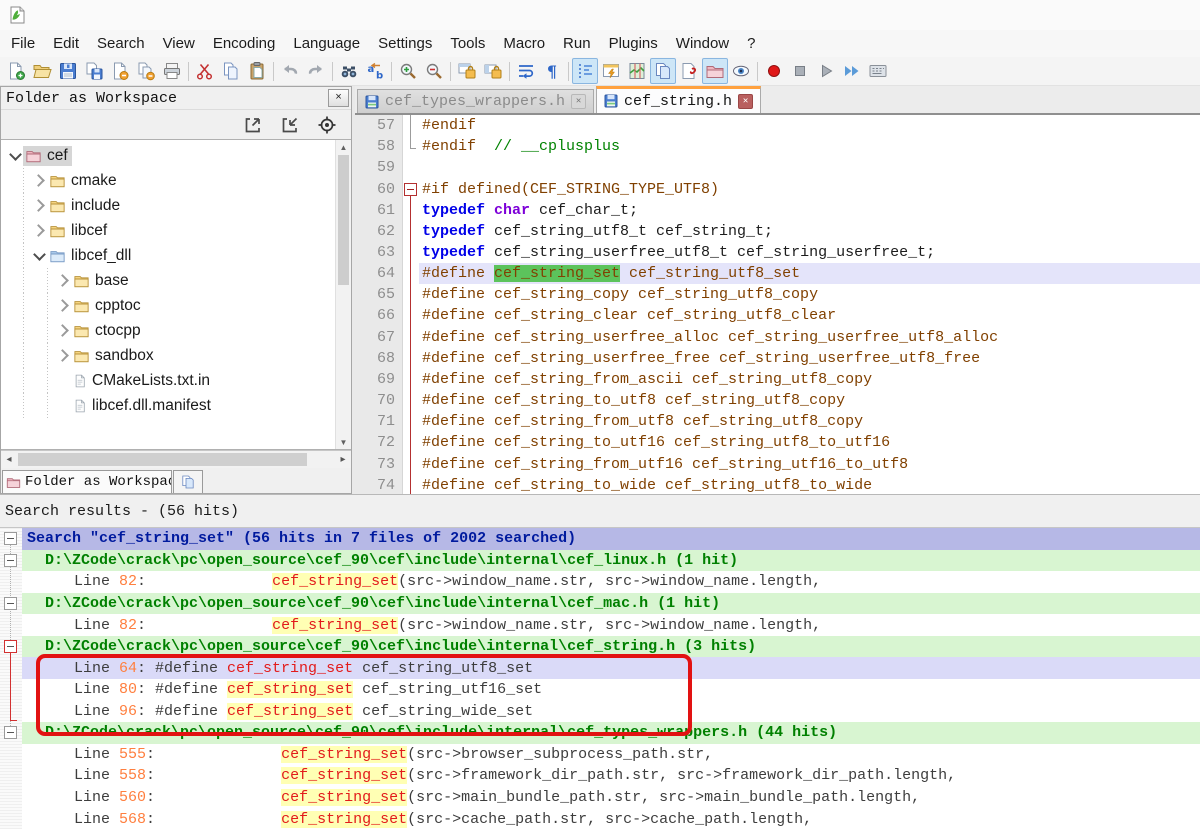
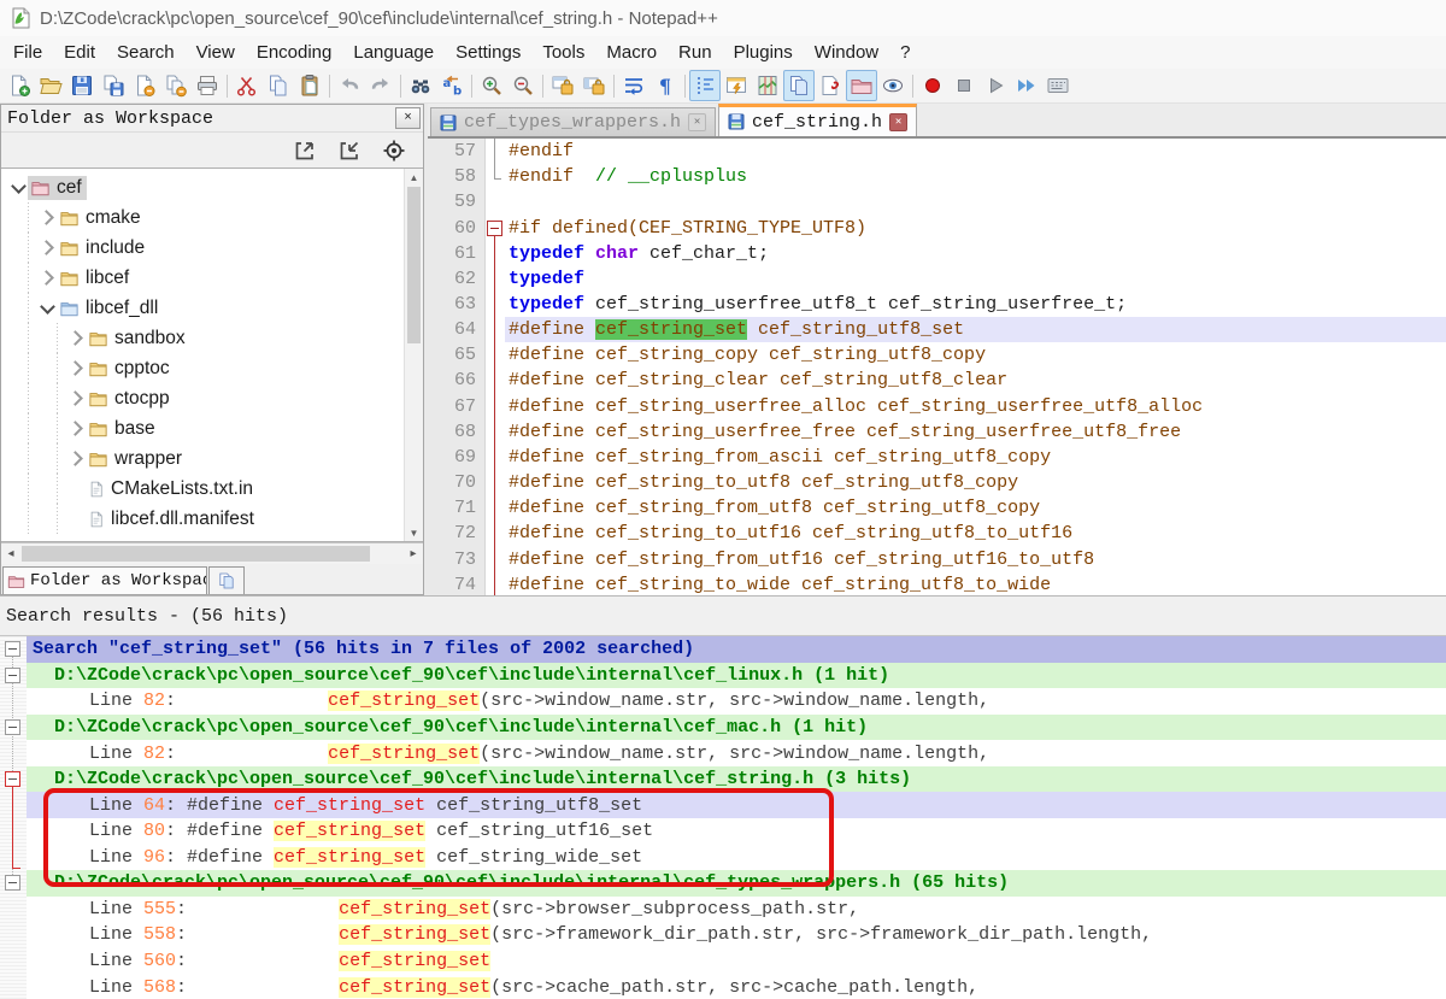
+ D:\ZCode\crack\pc\open_source\cef_90\cef\include\internal\cef_string.h - Notepad++
  File
  Edit
  Search
  View
  Encoding
  Language
  Settings
  Tools
  Macro
  Run
  Plugins
  Window
  ?
  a
  b
  ¶
  Folder as Workspace
  ×
  cef
  cmake
  include
  libcef
  libcef_dll
- base
+ sandbox
  cpptoc
  ctocpp
- sandbox
+ base
+ wrapper
  CMakeLists.txt.in
  libcef.dll.manifest
  ▲
  ▼
  ◂
  ▸
  Folder as Workspa
  cef_types_wrappers.h
  ✕
  cef_string.h
  ✕
  57
  #endif
  58
  #endif
  // __cplusplus
  59
  60
  #if defined(CEF_STRING_TYPE_UTF8)
  61
  typedef
  char
  cef_char_t;
  62
  typedef
- cef_string_utf8_t cef_string_t;
  63
  typedef
  cef_string_userfree_utf8_t cef_string_userfree_t;
  64
  #define
  cef_string_set
  cef_string_utf8_set
  65
  #define cef_string_copy cef_string_utf8_copy
  66
  #define cef_string_clear cef_string_utf8_clear
  67
  #define cef_string_userfree_alloc cef_string_userfree_utf8_alloc
  68
  #define cef_string_userfree_free cef_string_userfree_utf8_free
  69
  #define cef_string_from_ascii cef_string_utf8_copy
  70
  #define cef_string_to_utf8 cef_string_utf8_copy
  71
  #define cef_string_from_utf8 cef_string_utf8_copy
  72
  #define cef_string_to_utf16 cef_string_utf8_to_utf16
  73
  #define cef_string_from_utf16 cef_string_utf16_to_utf8
  74
  #define cef_string_to_wide cef_string_utf8_to_wide
  Search results - (56 hits)
  Search "cef_string_set" (56 hits in 7 files of 2002 searched)
  D:\ZCode\crack\pc\open_source\cef_90\cef\include\internal\cef_linux.h (1 hit)
  Line
  82
  :
  cef_string_set
  (src->window_name.str, src->window_name.length,
  D:\ZCode\crack\pc\open_source\cef_90\cef\include\internal\cef_mac.h (1 hit)
  Line
  82
  :
  cef_string_set
  (src->window_name.str, src->window_name.length,
  D:\ZCode\crack\pc\open_source\cef_90\cef\include\internal\cef_string.h (3 hits)
  Line
  64
  : #define
  cef_string_set
  cef_string_utf8_set
  Line
  80
  : #define
  cef_string_set
  cef_string_utf16_set
  Line
  96
  : #define
  cef_string_set
  cef_string_wide_set
- D:\ZCode\crack\pc\open_source\cef_90\cef\include\internal\cef_types_wrappers.h (44 hits)
+ D:\ZCode\crack\pc\open_source\cef_90\cef\include\internal\cef_types_wrappers.h (65 hits)
  Line
  555
  :
  cef_string_set
  (src->browser_subprocess_path.str,
  Line
  558
  :
  cef_string_set
  (src->framework_dir_path.str, src->framework_dir_path.length,
  Line
  560
  :
  cef_string_set
- (src->main_bundle_path.str, src->main_bundle_path.length,
  Line
  568
  :
  cef_string_set
  (src->cache_path.str, src->cache_path.length,
